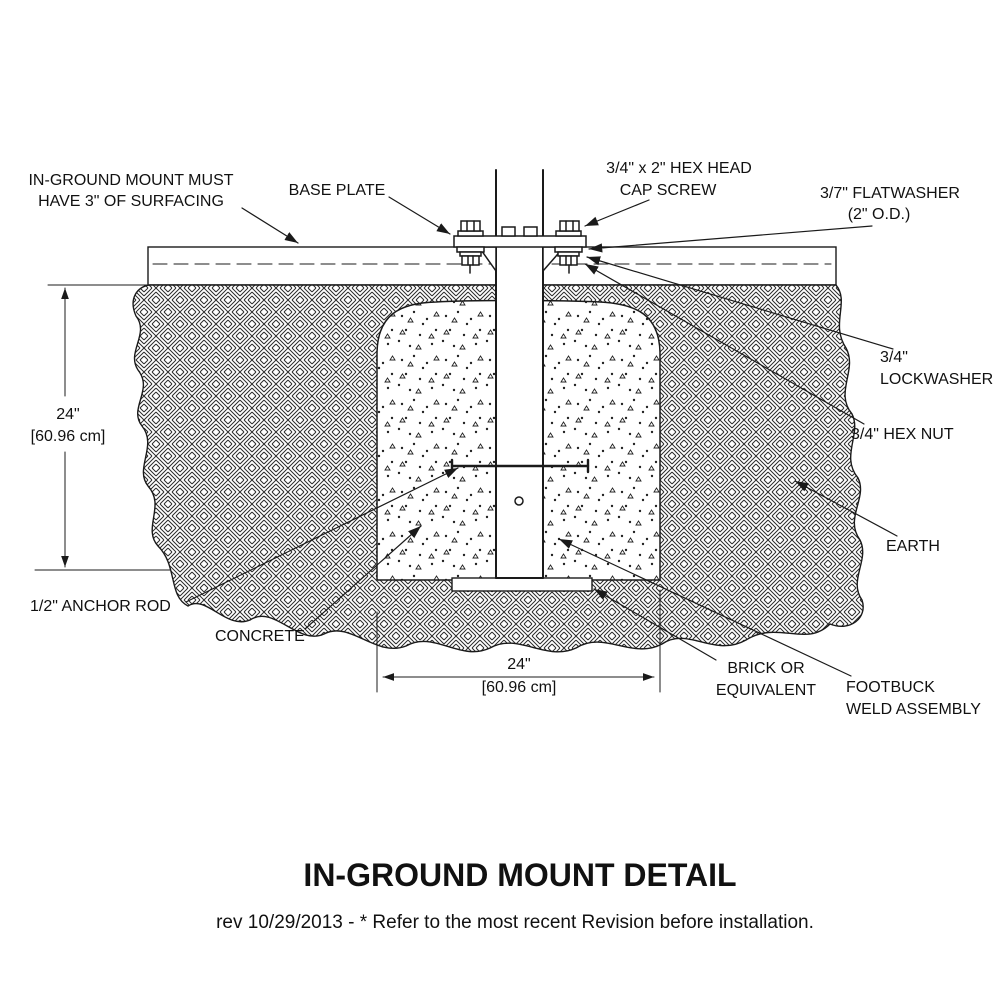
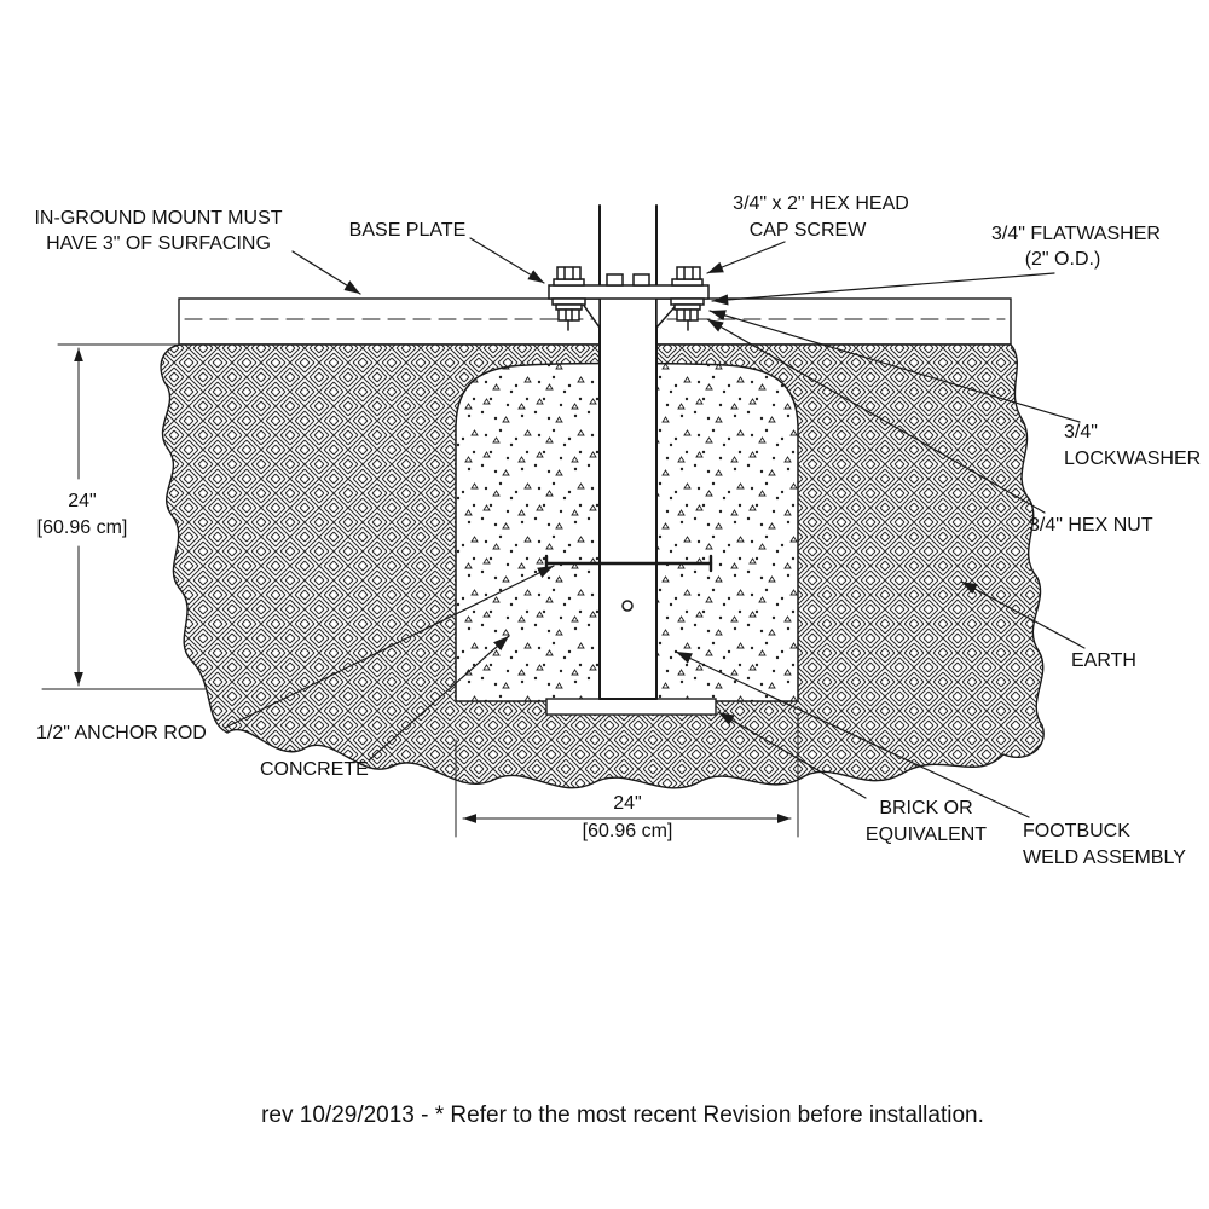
  IN-GROUND MOUNT MUST
  HAVE 3" OF SURFACING
  BASE PLATE
  3/4" x 2" HEX HEAD
  CAP SCREW
- 3/7" FLATWASHER
+ 3/4" FLATWASHER
  (2" O.D.)
  3/4"
  LOCKWASHER
  3/4" HEX NUT
  EARTH
  1/2" ANCHOR ROD
  CONCRETE
  BRICK OR
  EQUIVALENT
  FOOTBUCK
  WELD ASSEMBLY
  24"
  [60.96 cm]
  24"
  [60.96 cm]
- IN-GROUND MOUNT DETAIL
  rev 10/29/2013 - * Refer to the most recent Revision before installation.
